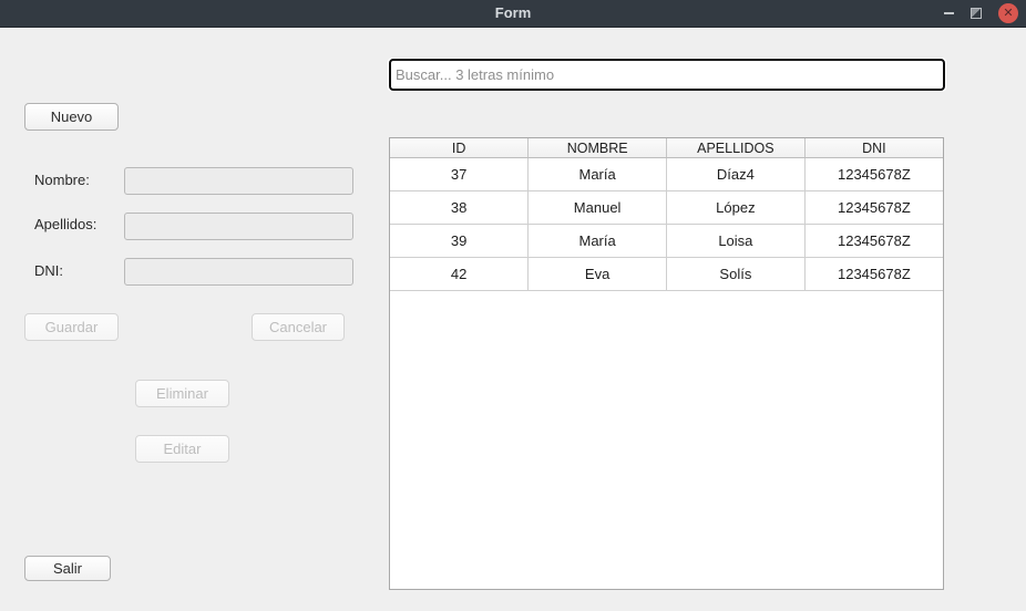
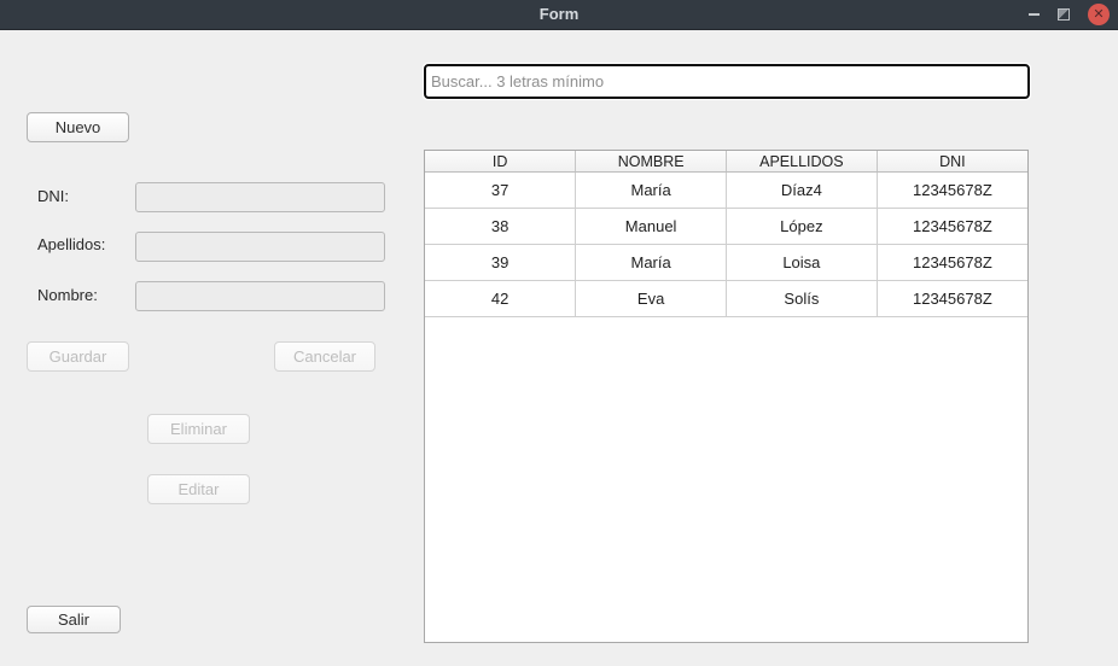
  Form
  ✕
  Nuevo
- Nombre:
+ DNI:
  Apellidos:
- DNI:
+ Nombre:
  Guardar
  Cancelar
  Eliminar
  Editar
  Salir
  Buscar... 3 letras mínimo
  ID	NOMBRE	APELLIDOS	DNI
  37	María	Díaz4	12345678Z
  38	Manuel	López	12345678Z
  39	María	Loisa	12345678Z
  42	Eva	Solís	12345678Z
